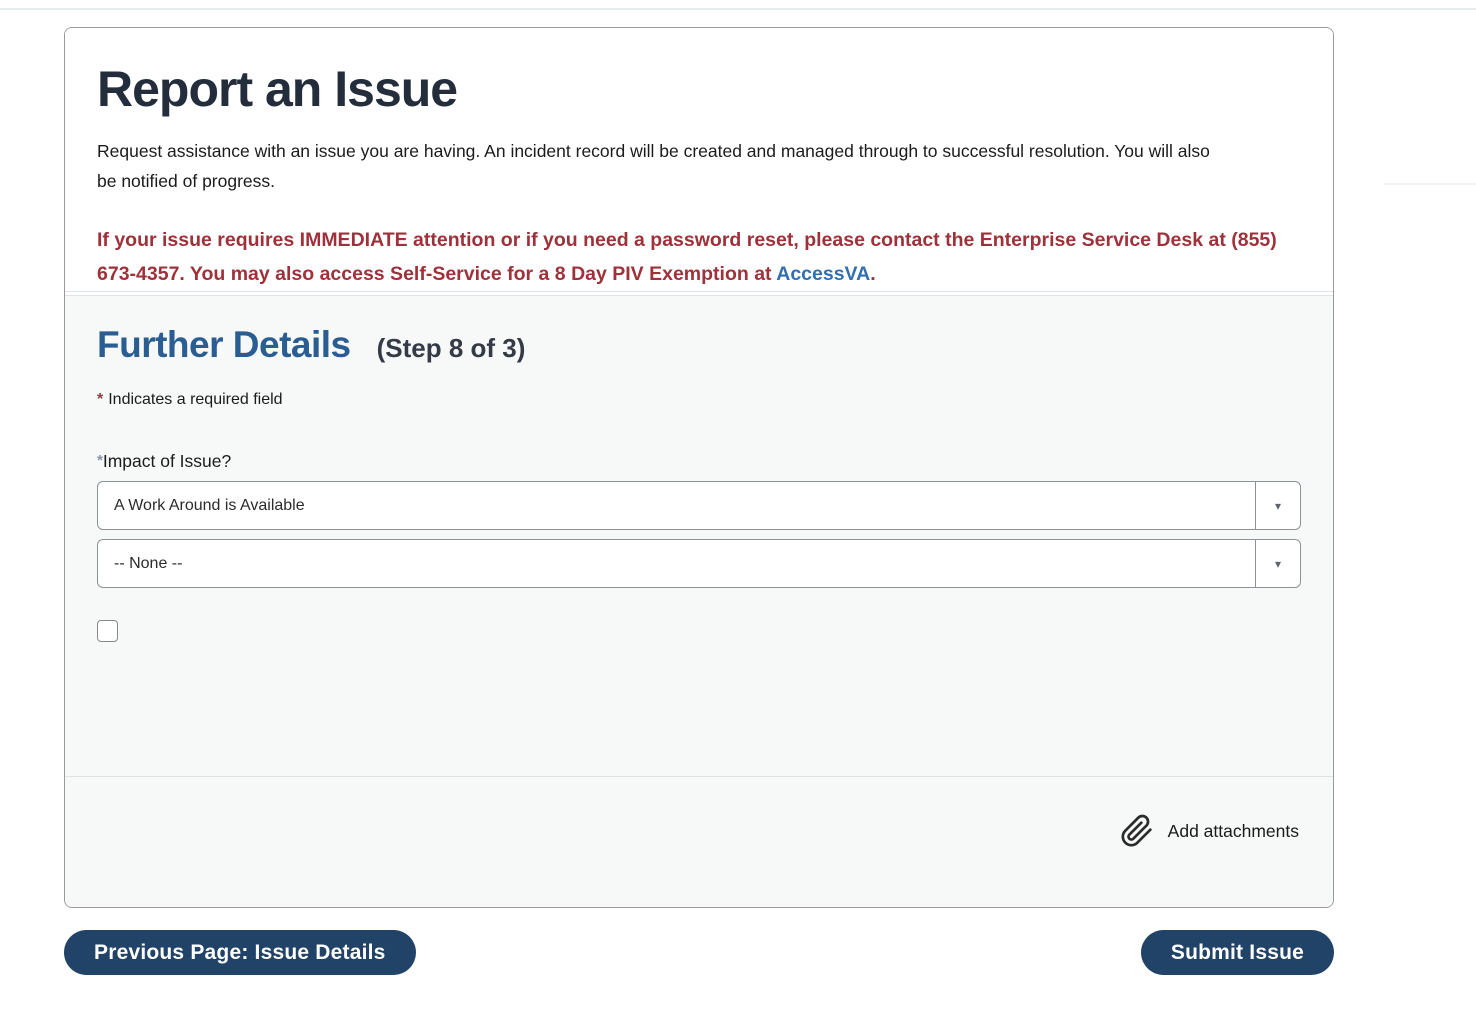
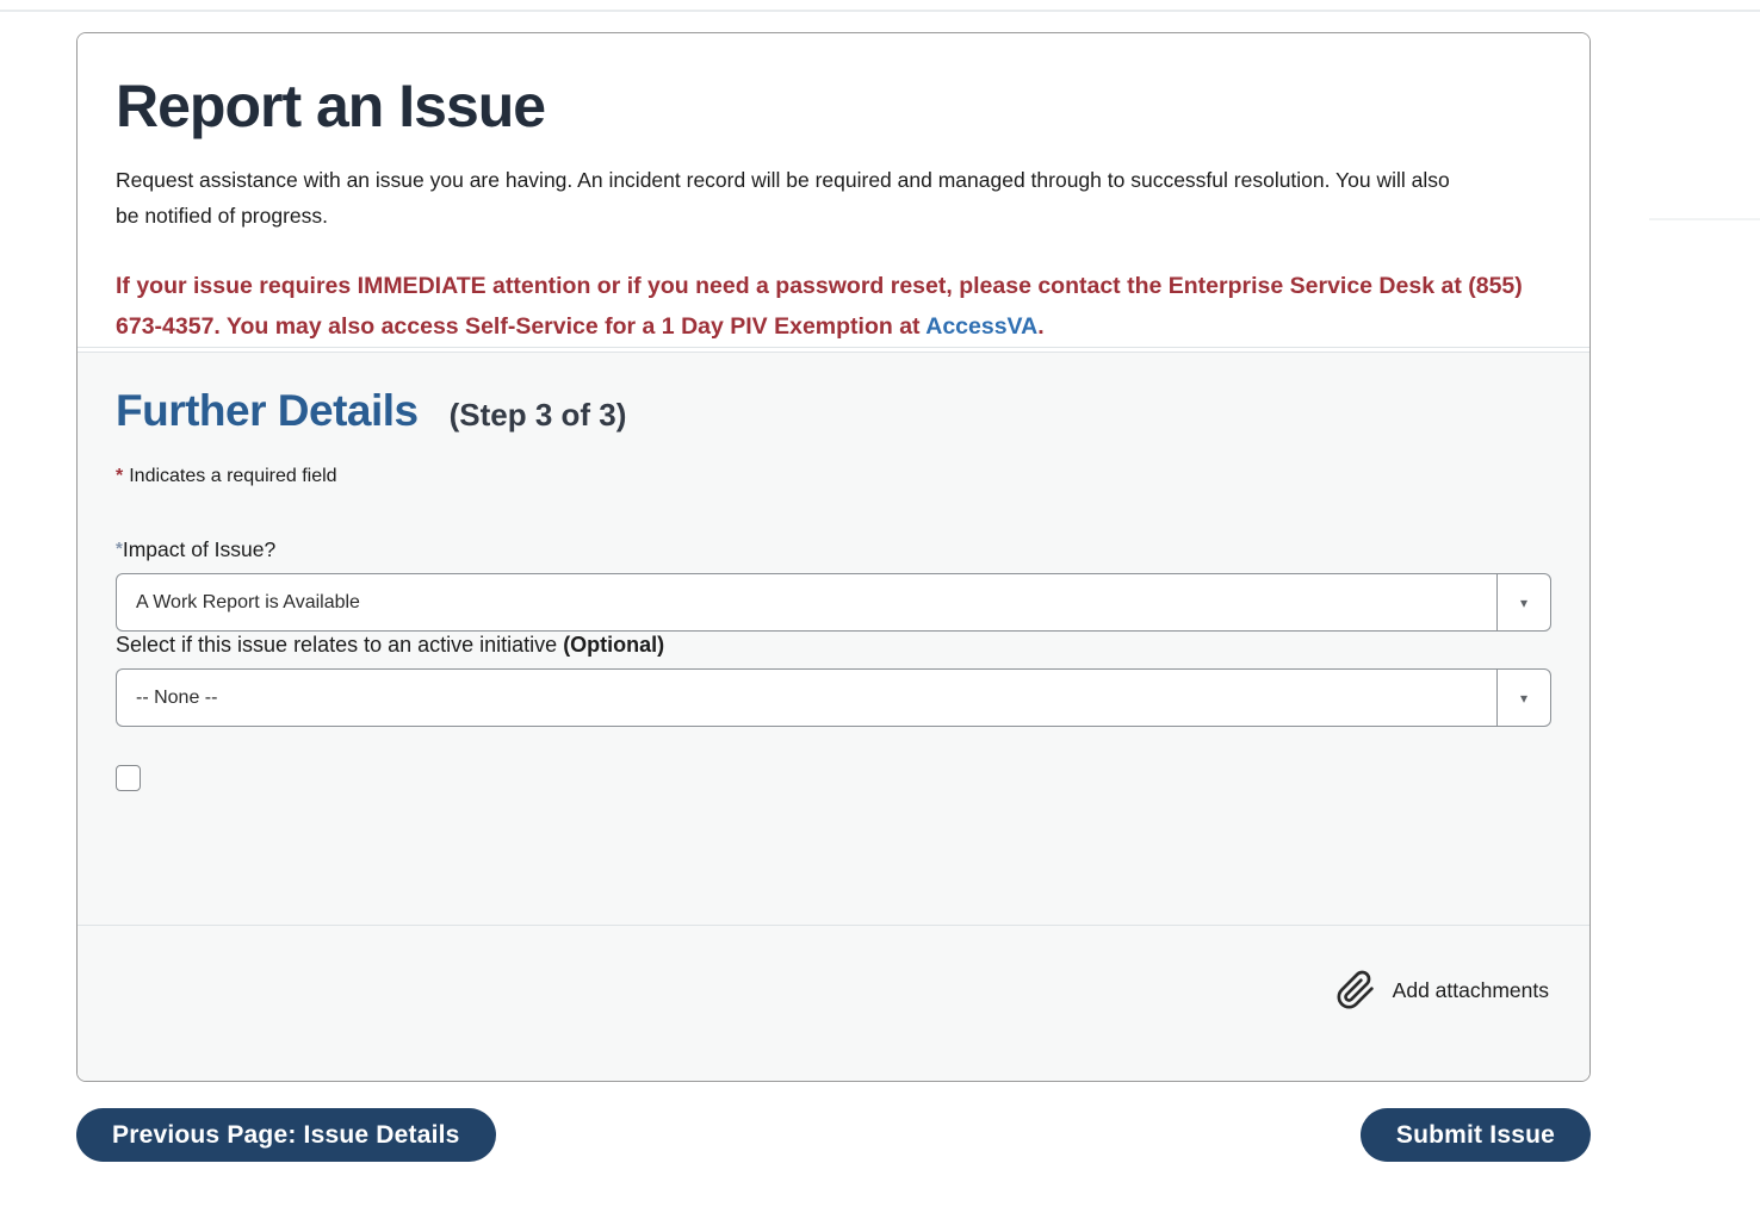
  Report an Issue
- Request assistance with an issue you are having. An incident record will be created and managed through to successful resolution. You will also be notified of progress.
+ Request assistance with an issue you are having. An incident record will be required and managed through to successful resolution. You will also be notified of progress.
- If your issue requires IMMEDIATE attention or if you need a password reset, please contact the Enterprise Service Desk at (855) 673-4357. You may also access Self-Service for a 8 Day PIV Exemption at AccessVA.
+ If your issue requires IMMEDIATE attention or if you need a password reset, please contact the Enterprise Service Desk at (855) 673-4357. You may also access Self-Service for a 1 Day PIV Exemption at AccessVA.
  Further Details
- (Step 8 of 3)
+ (Step 3 of 3)
  * Indicates a required field
  *Impact of Issue?
- A Work Around is Available
+ A Work Report is Available
  ▾
+ Select if this issue relates to an active initiative (Optional)
  -- None --
  ▾
  Add attachments
  Previous Page: Issue Details
  Submit Issue
